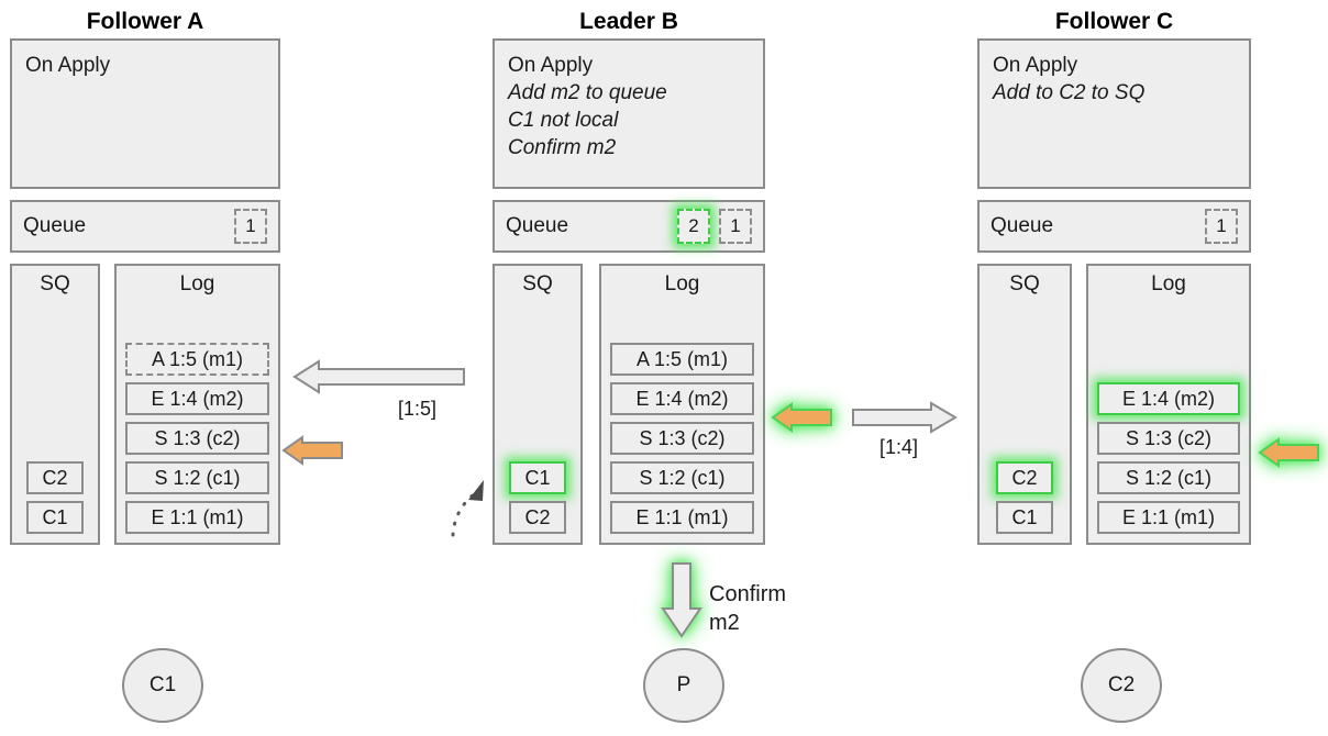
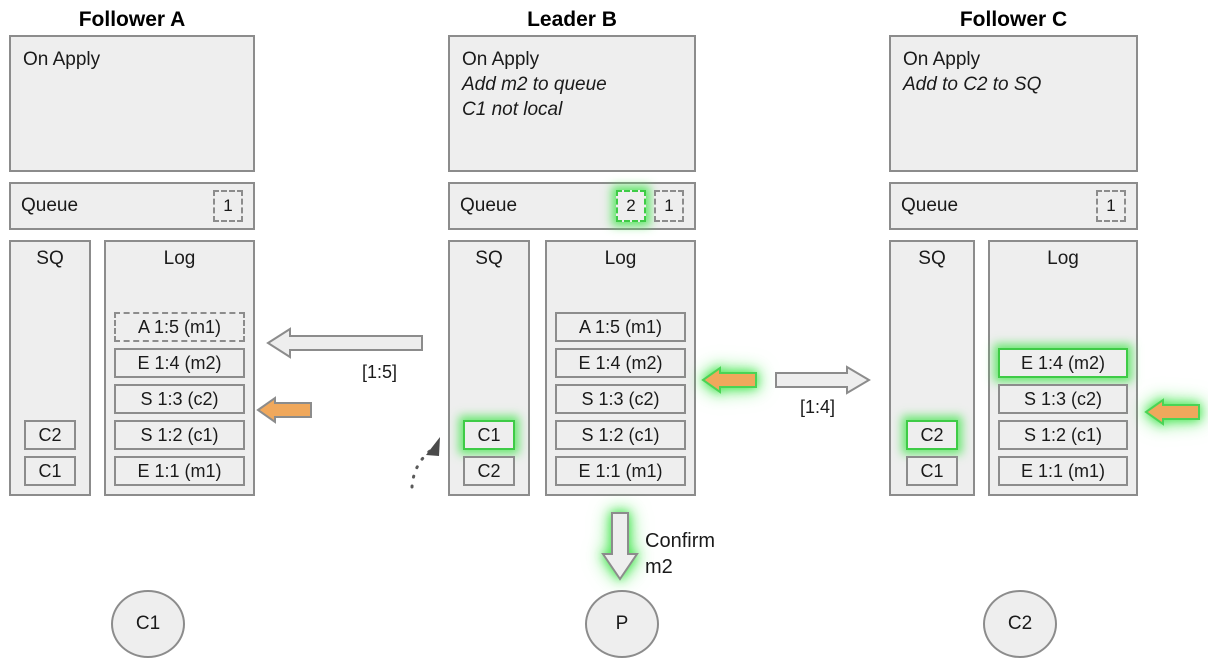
  Follower A
  Leader B
  Follower C
  On Apply
  Queue
  1
  SQ
  C2
  C1
  Log
  A 1:5 (m1)
  E 1:4 (m2)
  S 1:3 (c2)
  S 1:2 (c1)
  E 1:1 (m1)
  On Apply
  Add m2 to queue
  C1 not local
- Confirm m2
  Queue
  2
  1
  SQ
  C1
  C2
  Log
  A 1:5 (m1)
  E 1:4 (m2)
  S 1:3 (c2)
  S 1:2 (c1)
  E 1:1 (m1)
  On Apply
  Add to C2 to SQ
  Queue
  1
  SQ
  C2
  C1
  Log
  E 1:4 (m2)
  S 1:3 (c2)
  S 1:2 (c1)
  E 1:1 (m1)
  [1:5]
  [1:4]
  Confirm
  m2
  C1
  P
  C2
